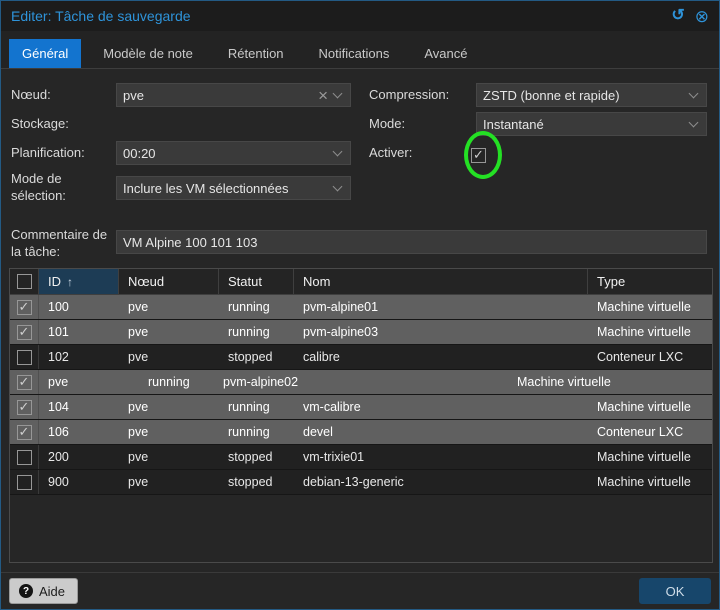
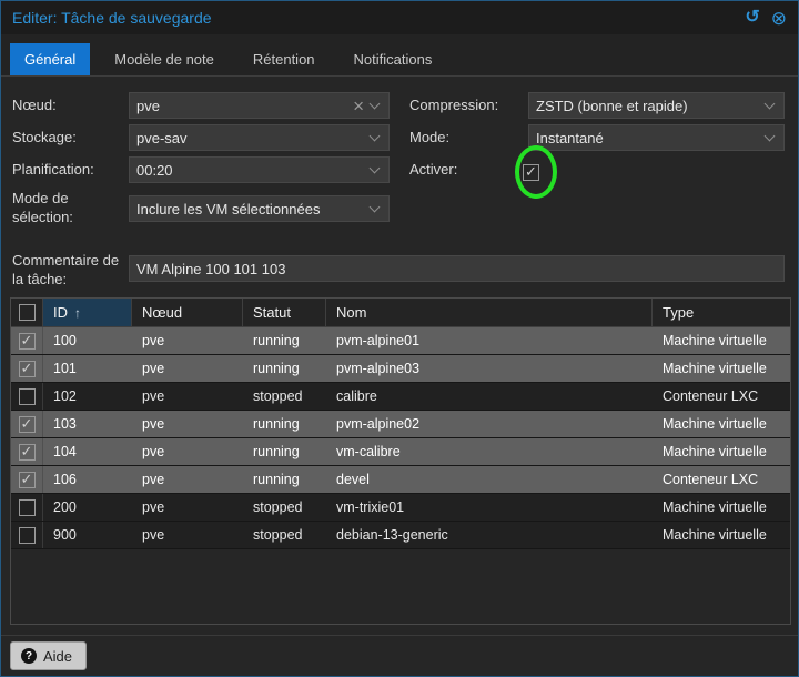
  Editer: Tâche de sauvegarde
  ↺
  ⊗
  Général
  Modèle de note
  Rétention
  Notifications
- Avancé
  Nœud:
  pve
  ×
  Stockage:
+ pve-sav
  Planification:
  00:20
  Mode de sélection:
  Inclure les VM sélectionnées
  Compression:
  ZSTD (bonne et rapide)
  Mode:
  Instantané
  Activer:
  Commentaire de la tâche:
  VM Alpine 100 101 103
  ID
  ↑
  Nœud
  Statut
  Nom
  Type
  100
  pve
  running
  pvm-alpine01
  Machine virtuelle
  101
  pve
  running
  pvm-alpine03
  Machine virtuelle
  102
  pve
  stopped
  calibre
  Conteneur LXC
+ 103
  pve
  running
  pvm-alpine02
  Machine virtuelle
  104
  pve
  running
  vm-calibre
  Machine virtuelle
  106
  pve
  running
  devel
  Conteneur LXC
  200
  pve
  stopped
  vm-trixie01
  Machine virtuelle
  900
  pve
  stopped
  debian-13-generic
  Machine virtuelle
  ?
  Aide
- OK
